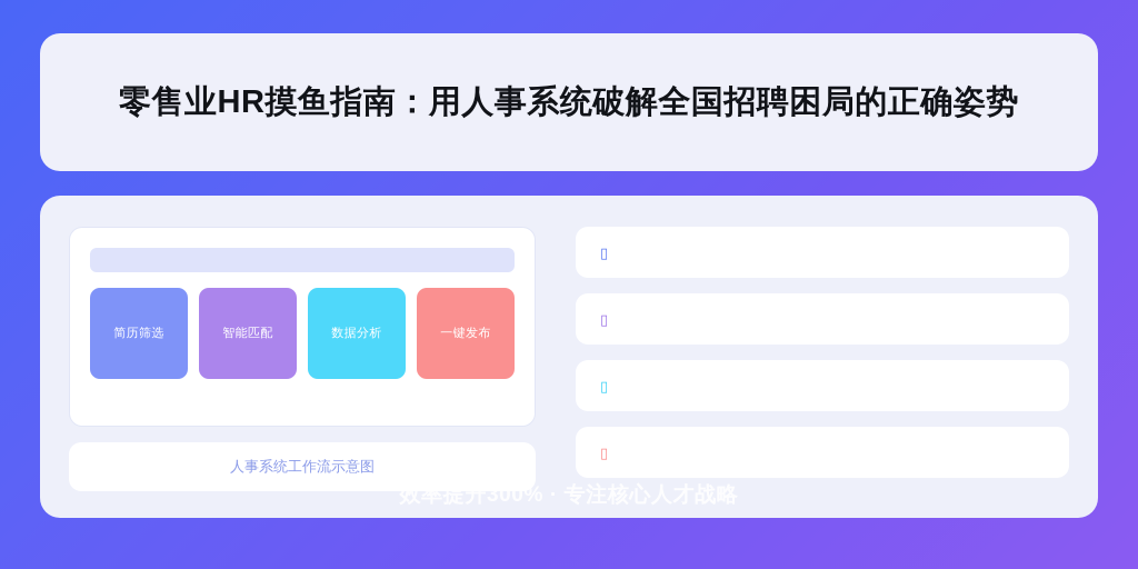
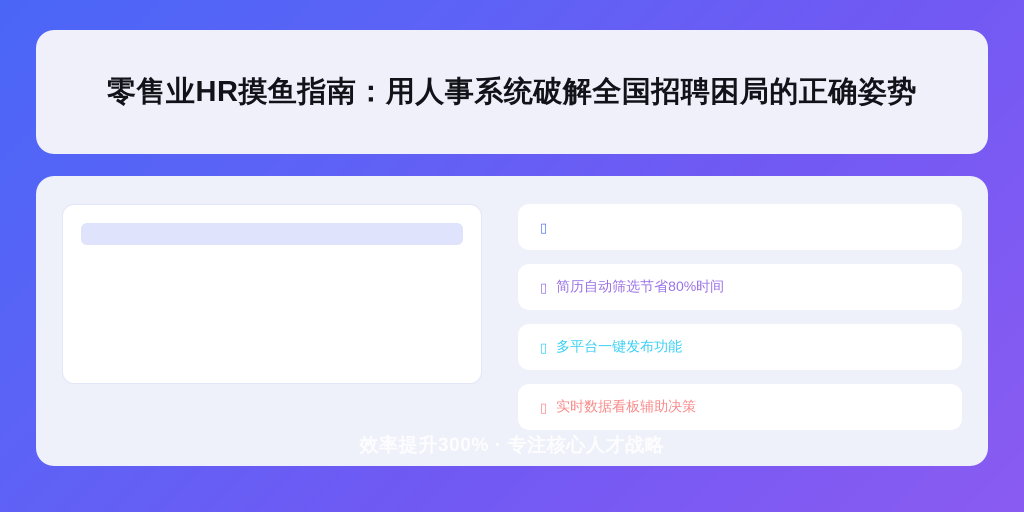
  零售业HR摸鱼指南：用人事系统破解全国招聘困局的正确姿势
- 简历筛选
- 智能匹配
- 数据分析
- 一键发布
- 人事系统工作流示意图
  ▯
  ▯
+ 简历自动筛选节省80%时间
  ▯
+ 多平台一键发布功能
  ▯
+ 实时数据看板辅助决策
